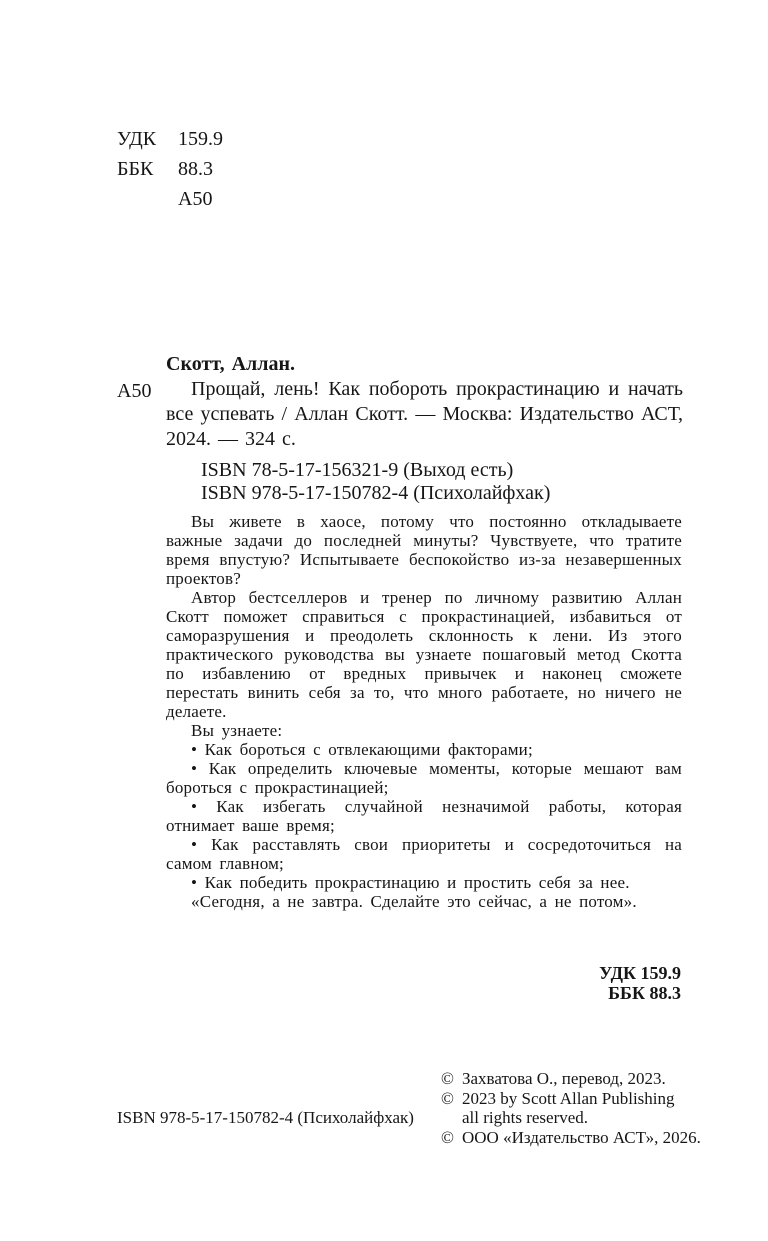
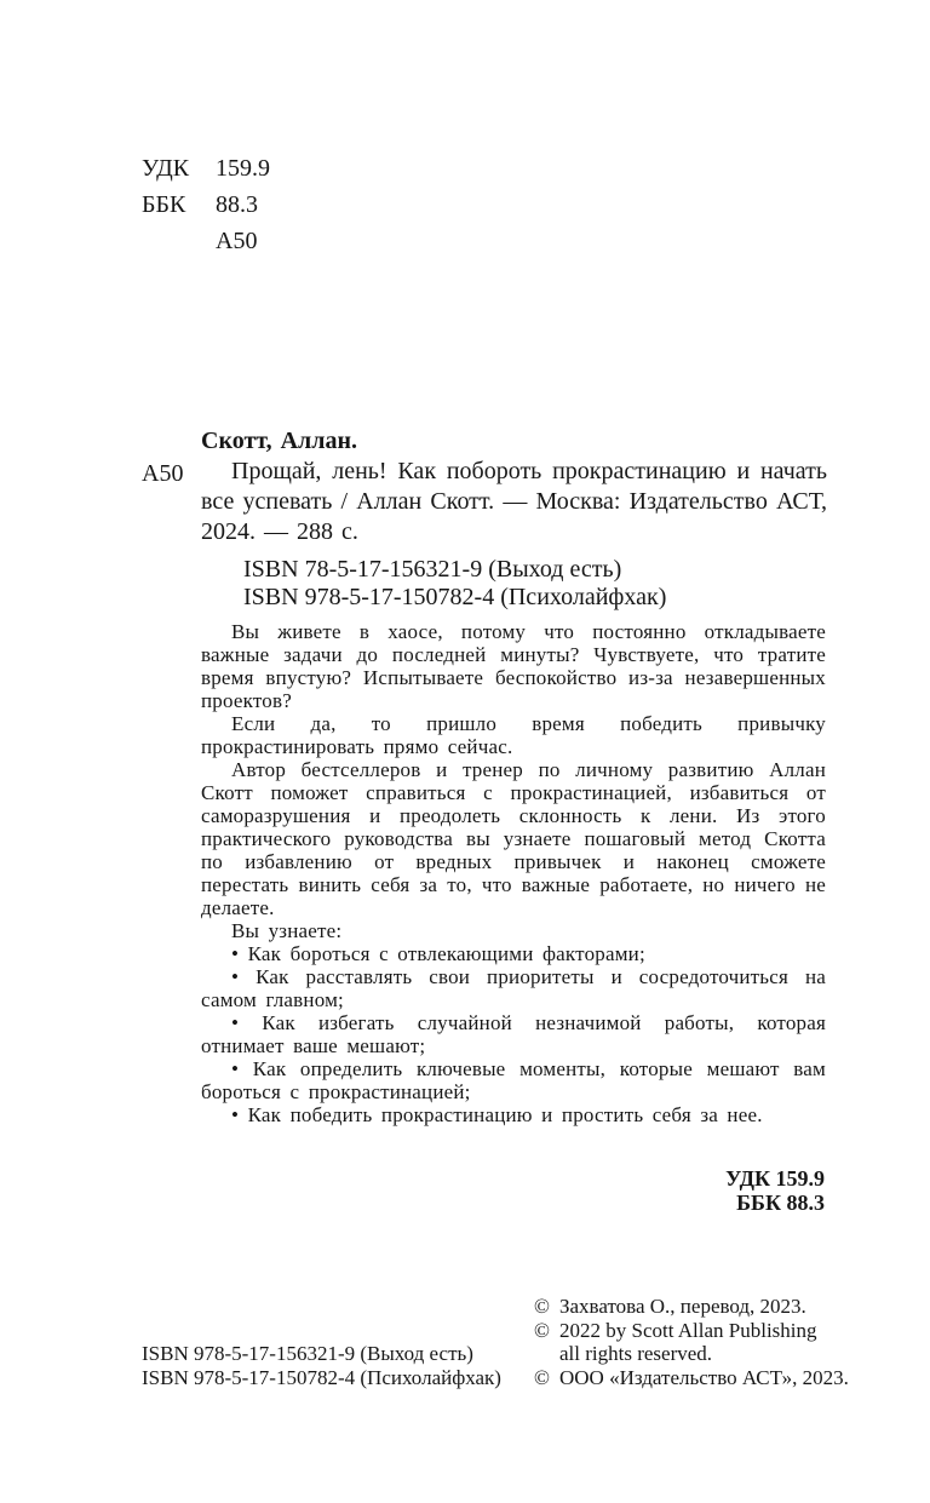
  УДК 159.9
  ББК 88.3
  А50
  А50
  Скотт, Аллан.
- Прощай, лень! Как побороть прокрастинацию и начать все успевать / Аллан Скотт. — Москва: Издательство АСТ, 2024. — 324 с.
+ Прощай, лень! Как побороть прокрастинацию и начать все успевать / Аллан Скотт. — Москва: Издательство АСТ, 2024. — 288 с.
  ISBN 78-5-17-156321-9 (Выход есть)
  ISBN 978-5-17-150782-4 (Психолайфхак)
  Вы живете в хаосе, потому что постоянно откладываете важные задачи до последней минуты? Чувствуете, что тратите время впустую? Испытываете беспокойство из-за незавершенных проектов?
+ Если да, то пришло время победить привычку прокрастинировать прямо сейчас.
- Автор бестселлеров и тренер по личному развитию Аллан Скотт поможет справиться с прокрастинацией, избавиться от саморазрушения и преодолеть склонность к лени. Из этого практического руководства вы узнаете пошаговый метод Скотта по избавлению от вредных привычек и наконец сможете перестать винить себя за то, что много работаете, но ничего не делаете.
+ Автор бестселлеров и тренер по личному развитию Аллан Скотт поможет справиться с прокрастинацией, избавиться от саморазрушения и преодолеть склонность к лени. Из этого практического руководства вы узнаете пошаговый метод Скотта по избавлению от вредных привычек и наконец сможете перестать винить себя за то, что важные работаете, но ничего не делаете.
  Вы узнаете:
  • Как бороться с отвлекающими факторами;
- • Как определить ключевые моменты, которые мешают вам бороться с прокрастинацией;
+ • Как расставлять свои приоритеты и сосредоточиться на самом главном;
- • Как избегать случайной незначимой работы, которая отнимает ваше время;
+ • Как избегать случайной незначимой работы, которая отнимает ваше мешают;
- • Как расставлять свои приоритеты и сосредоточиться на самом главном;
+ • Как определить ключевые моменты, которые мешают вам бороться с прокрастинацией;
  • Как победить прокрастинацию и простить себя за нее.
- «Сегодня, а не завтра. Сделайте это сейчас, а не потом».
  УДК 159.9
  ББК 88.3
+ ISBN 978-5-17-156321-9 (Выход есть)
  ISBN 978-5-17-150782-4 (Психолайфхак)
  ©
  Захватова О., перевод, 2023.
  ©
- 2023 by Scott Allan Publishing
+ 2022 by Scott Allan Publishing
  all rights reserved.
  ©
- ООО «Издательство АСТ», 2026.
+ ООО «Издательство АСТ», 2023.
